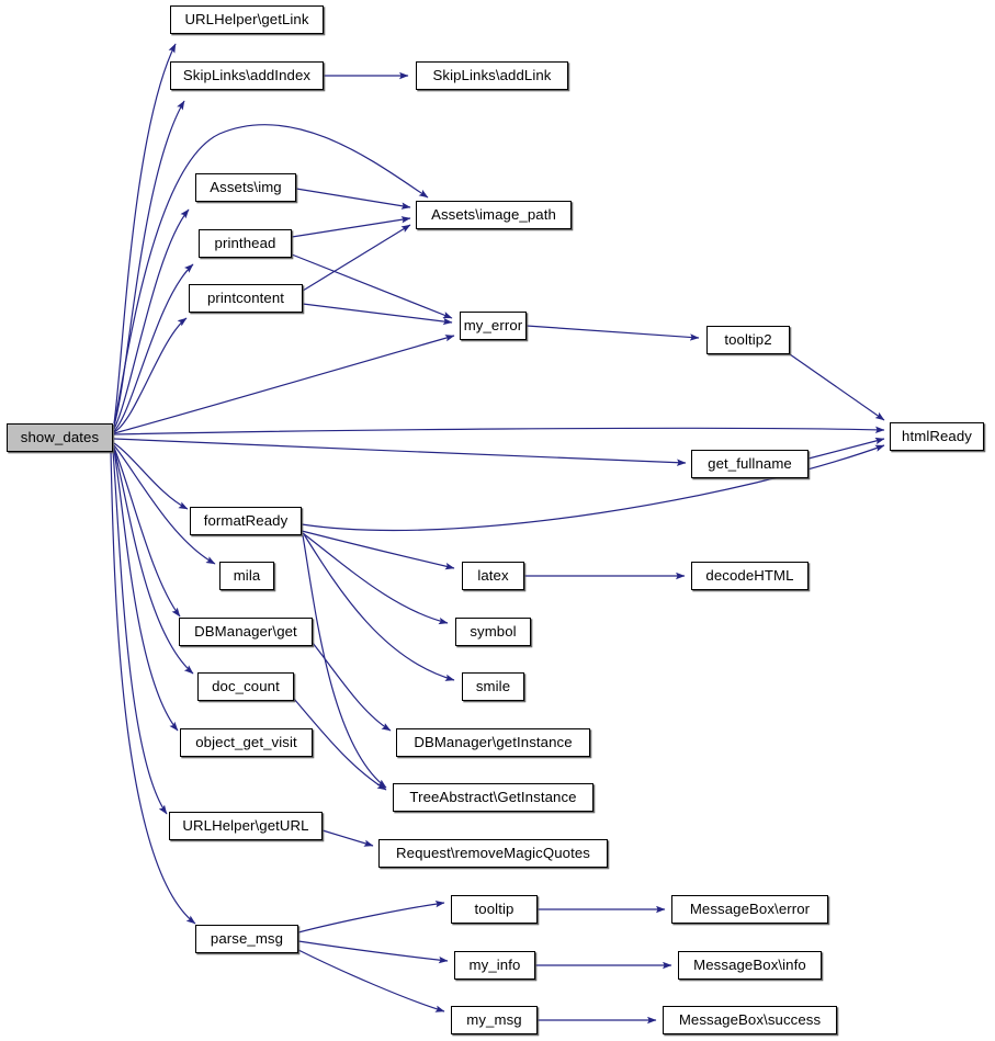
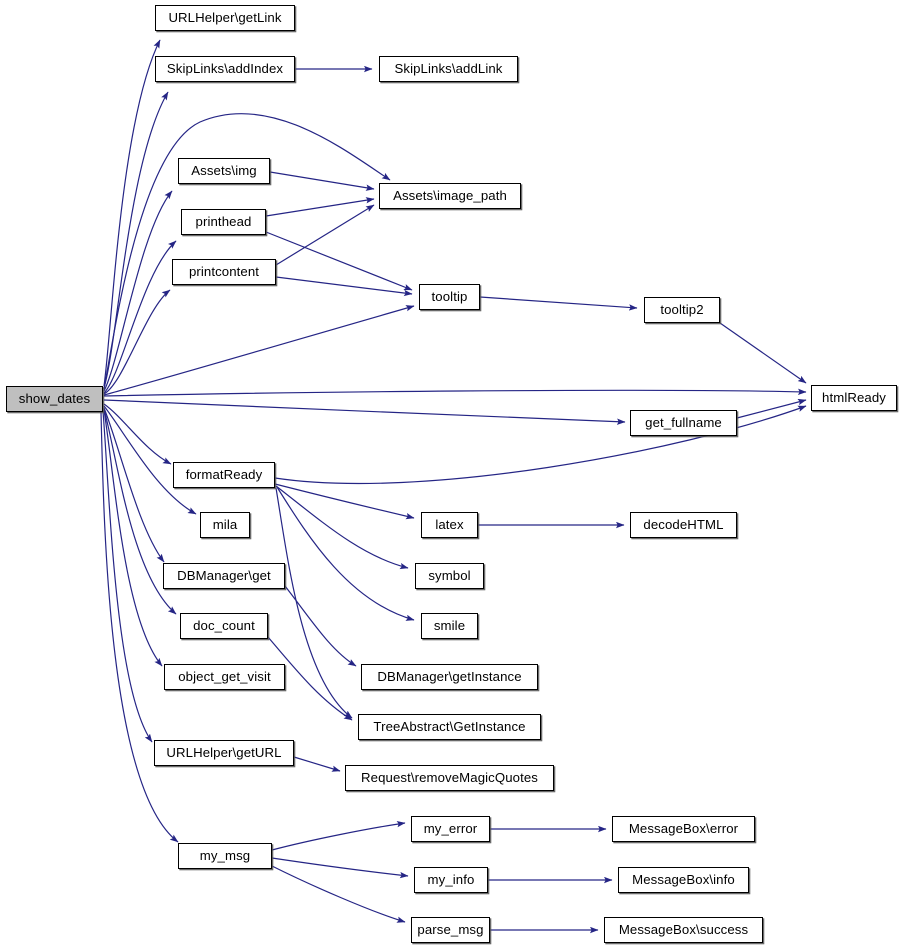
  show_dates
  URLHelper\getLink
  SkipLinks\addIndex
  SkipLinks\addLink
  Assets\img
  Assets\image_path
  printhead
  printcontent
- my_error
+ tooltip
  tooltip2
  htmlReady
  get_fullname
  formatReady
  mila
  latex
  decodeHTML
  DBManager\get
  symbol
  doc_count
  smile
  object_get_visit
  DBManager\getInstance
  TreeAbstract\GetInstance
  URLHelper\getURL
  Request\removeMagicQuotes
- tooltip
+ my_error
  MessageBox\error
- parse_msg
+ my_msg
  my_info
  MessageBox\info
- my_msg
+ parse_msg
  MessageBox\success
